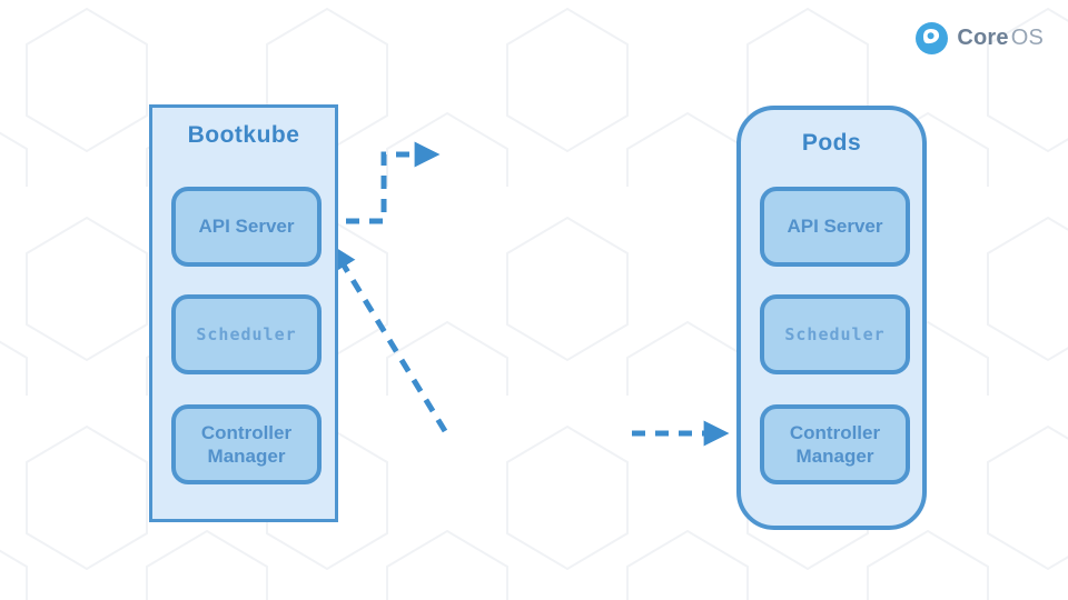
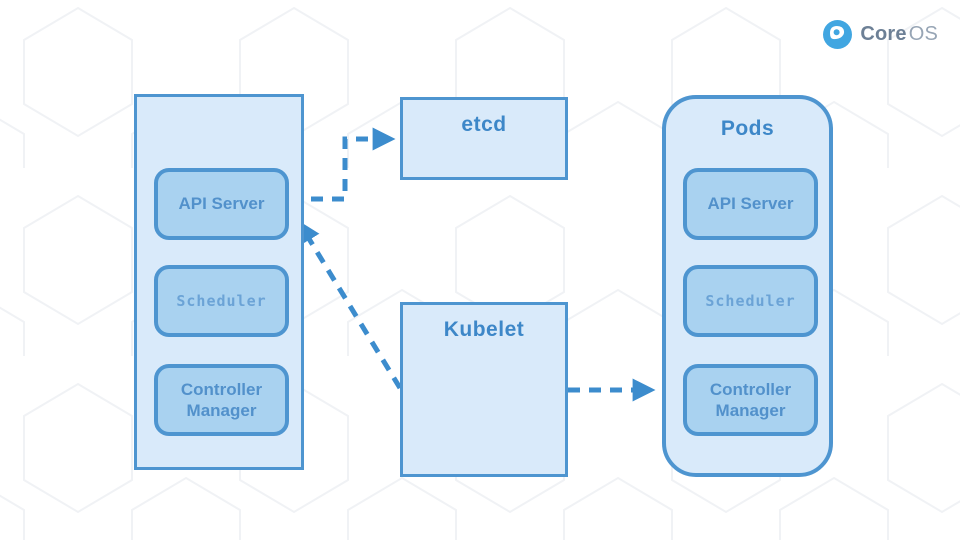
  CoreOS
- Bootkube
  API Server
  Scheduler
  Controller Manager
+ etcd
+ Kubelet
  Pods
  API Server
  Scheduler
  Controller Manager
